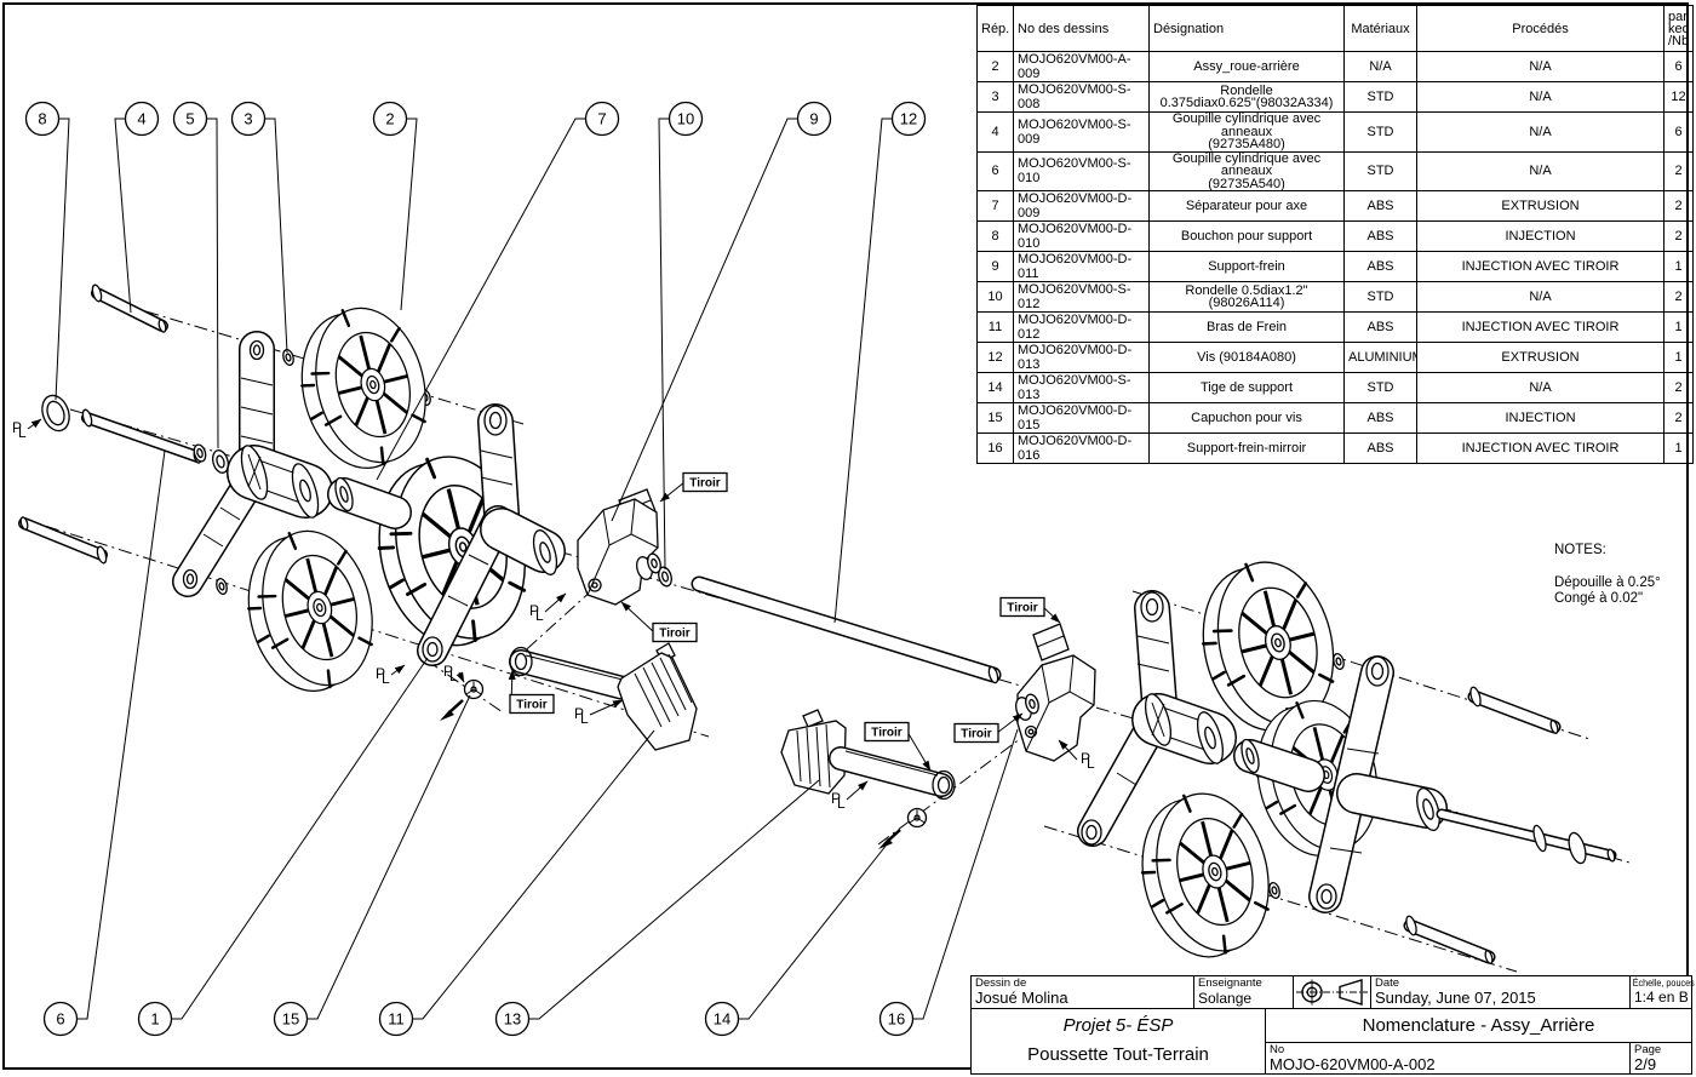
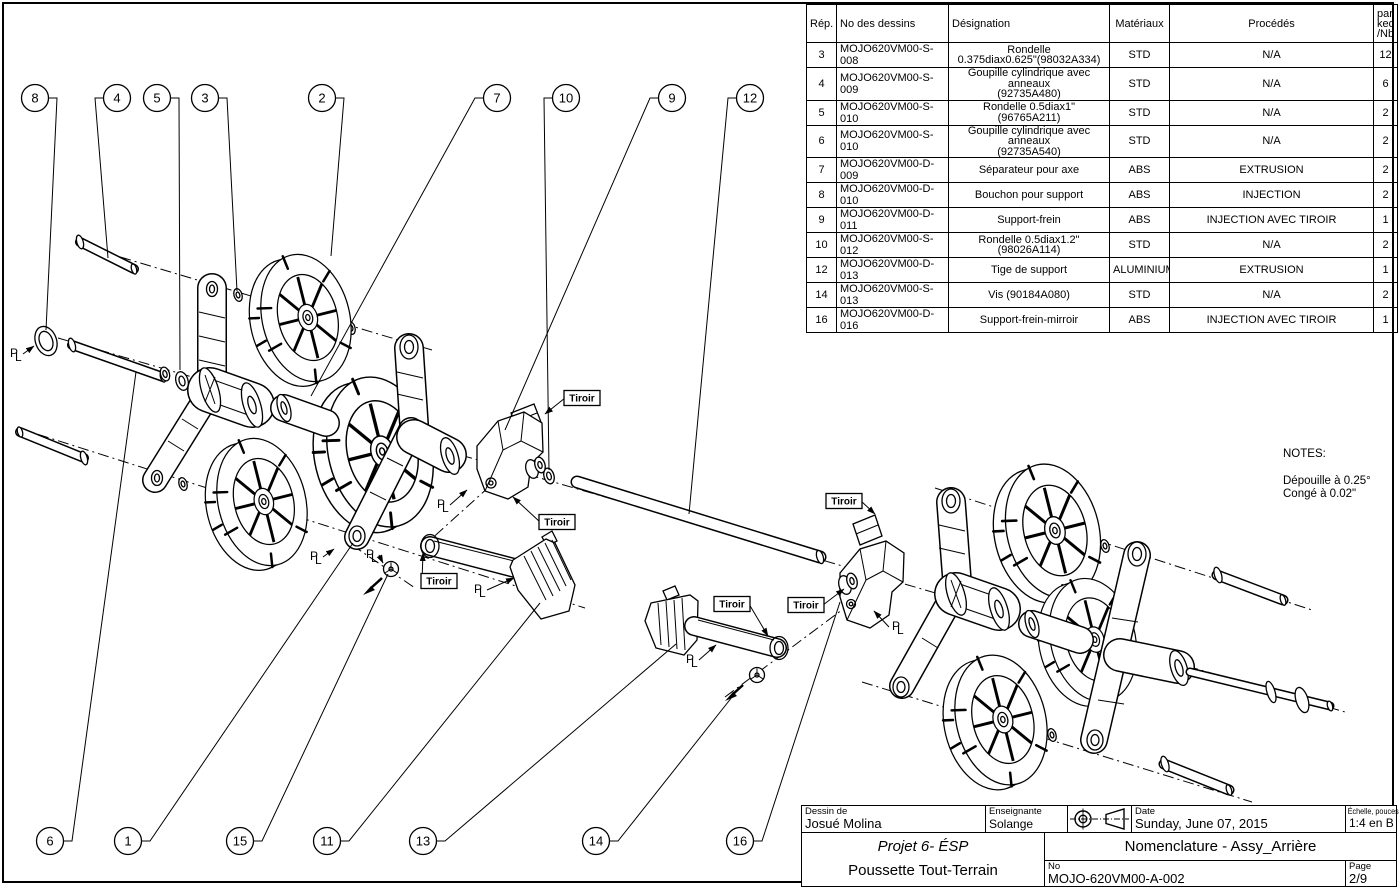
  8
  4
  5
  3
  2
  7
  10
  9
  12
  6
  1
  15
  11
  13
  14
  16
  Tiroir
  Tiroir
  Tiroir
  Tiroir
  Tiroir
  Tiroir
  PL
  PL
  PL
  PL
  PL
  PL
  PL
  NOTES:
  Dépouille à 0.25°
  Congé à 0.02"
  Rép.	No des dessins	Désignation	Matériaux	Procédés	par ked /Nb
- 2	MOJO620VM00-A-009	Assy_roue-arrière	N/A	N/A	6
  3	MOJO620VM00-S-008	Rondelle 0.375diax0.625"(98032A334)	STD	N/A	12
  4	MOJO620VM00-S-009	Goupille cylindrique avec anneaux (92735A480)	STD	N/A	6
+ 5	MOJO620VM00-S-010	Rondelle 0.5diax1"(96765A211)	STD	N/A	2
  6	MOJO620VM00-S-010	Goupille cylindrique avec anneaux (92735A540)	STD	N/A	2
  7	MOJO620VM00-D-009	Séparateur pour axe	ABS	EXTRUSION	2
  8	MOJO620VM00-D-010	Bouchon pour support	ABS	INJECTION	2
  9	MOJO620VM00-D-011	Support-frein	ABS	INJECTION AVEC TIROIR	1
  10	MOJO620VM00-S-012	Rondelle 0.5diax1.2"(98026A114)	STD	N/A	2
- 11	MOJO620VM00-D-012	Bras de Frein	ABS	INJECTION AVEC TIROIR	1
- 12	MOJO620VM00-D-013	Vis (90184A080)	ALUMINIU	EXTRUSION	1
+ 12	MOJO620VM00-D-013	Tige de support	ALUMINIU	EXTRUSION	1
- 14	MOJO620VM00-S-013	Tige de support	STD	N/A	2
+ 14	MOJO620VM00-S-013	Vis (90184A080)	STD	N/A	2
- 15	MOJO620VM00-D-015	Capuchon pour vis	ABS	INJECTION	2
  16	MOJO620VM00-D-016	Support-frein-mirroir	ABS	INJECTION AVEC TIROIR	1
  Dessin de
  Josué Molina
  Enseignante
  Date
  Sunday, June 07, 2015
  Échelle, pouces
  1:4 en B
- Projet 5- ÉSP
+ Projet 6- ÉSP
  Poussette Tout-Terrain
  Nomenclature - Assy_Arrière
  No
  MOJO-620VM00-A-002
  Page
  2/9
